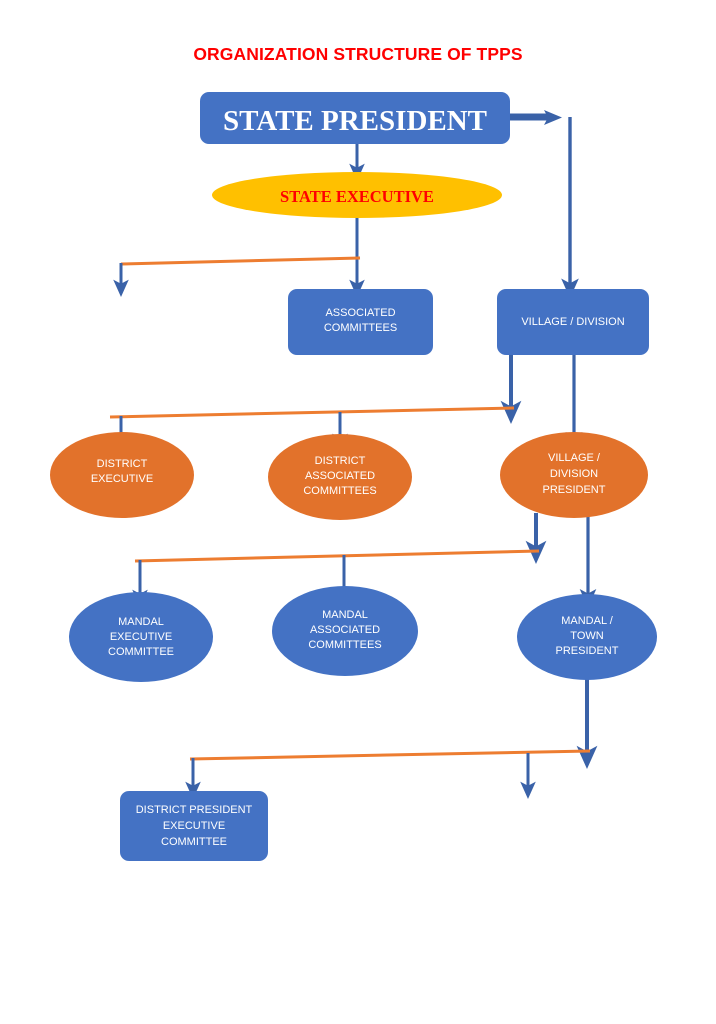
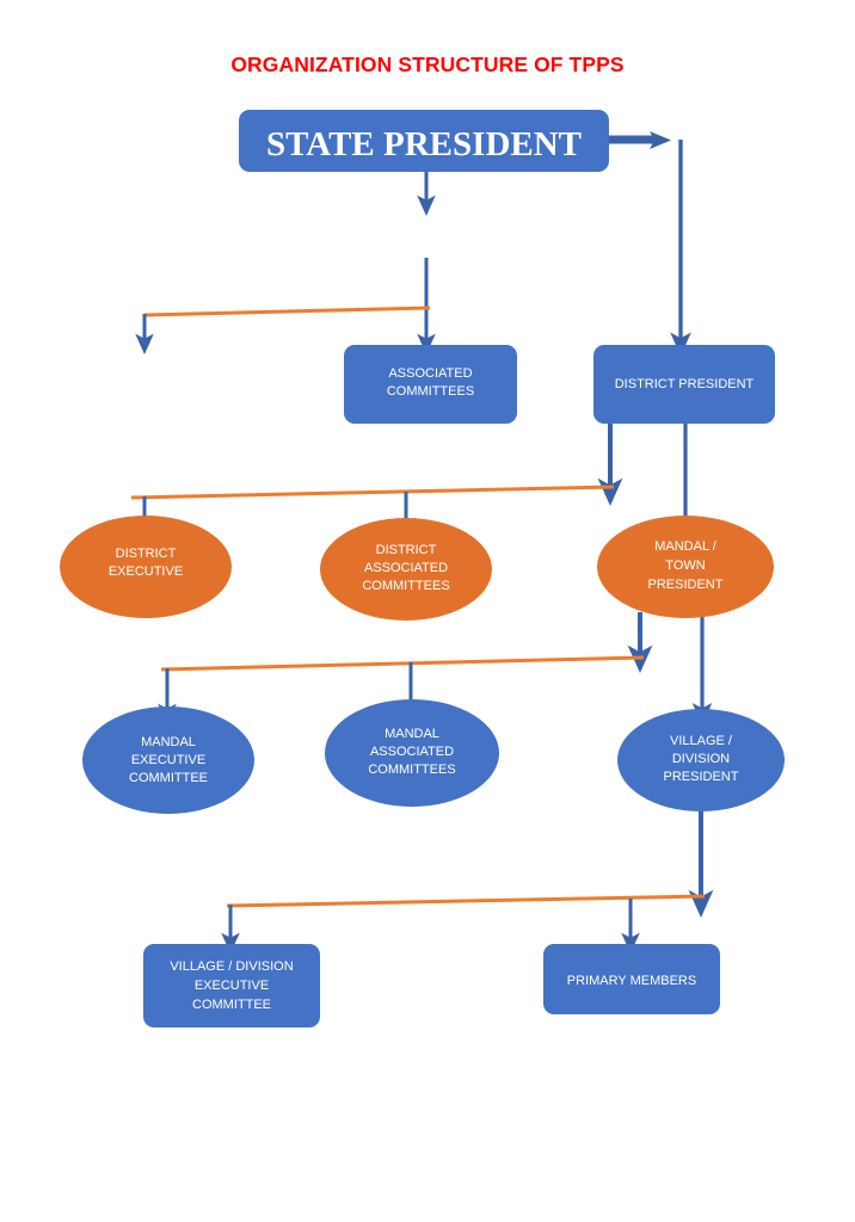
  ORGANIZATION STRUCTURE OF TPPS
  STATE PRESIDENT
- STATE EXECUTIVE
  ASSOCIATED
  COMMITTEES
- VILLAGE / DIVISION
+ DISTRICT PRESIDENT
  DISTRICT
  EXECUTIVE
  DISTRICT
  ASSOCIATED
  COMMITTEES
- VILLAGE /
+ MANDAL /
- DIVISION
+ TOWN
  PRESIDENT
  MANDAL
  EXECUTIVE
  COMMITTEE
  MANDAL
  ASSOCIATED
  COMMITTEES
- MANDAL /
+ VILLAGE /
- TOWN
+ DIVISION
  PRESIDENT
- DISTRICT PRESIDENT
+ VILLAGE / DIVISION
  EXECUTIVE
  COMMITTEE
+ PRIMARY MEMBERS
